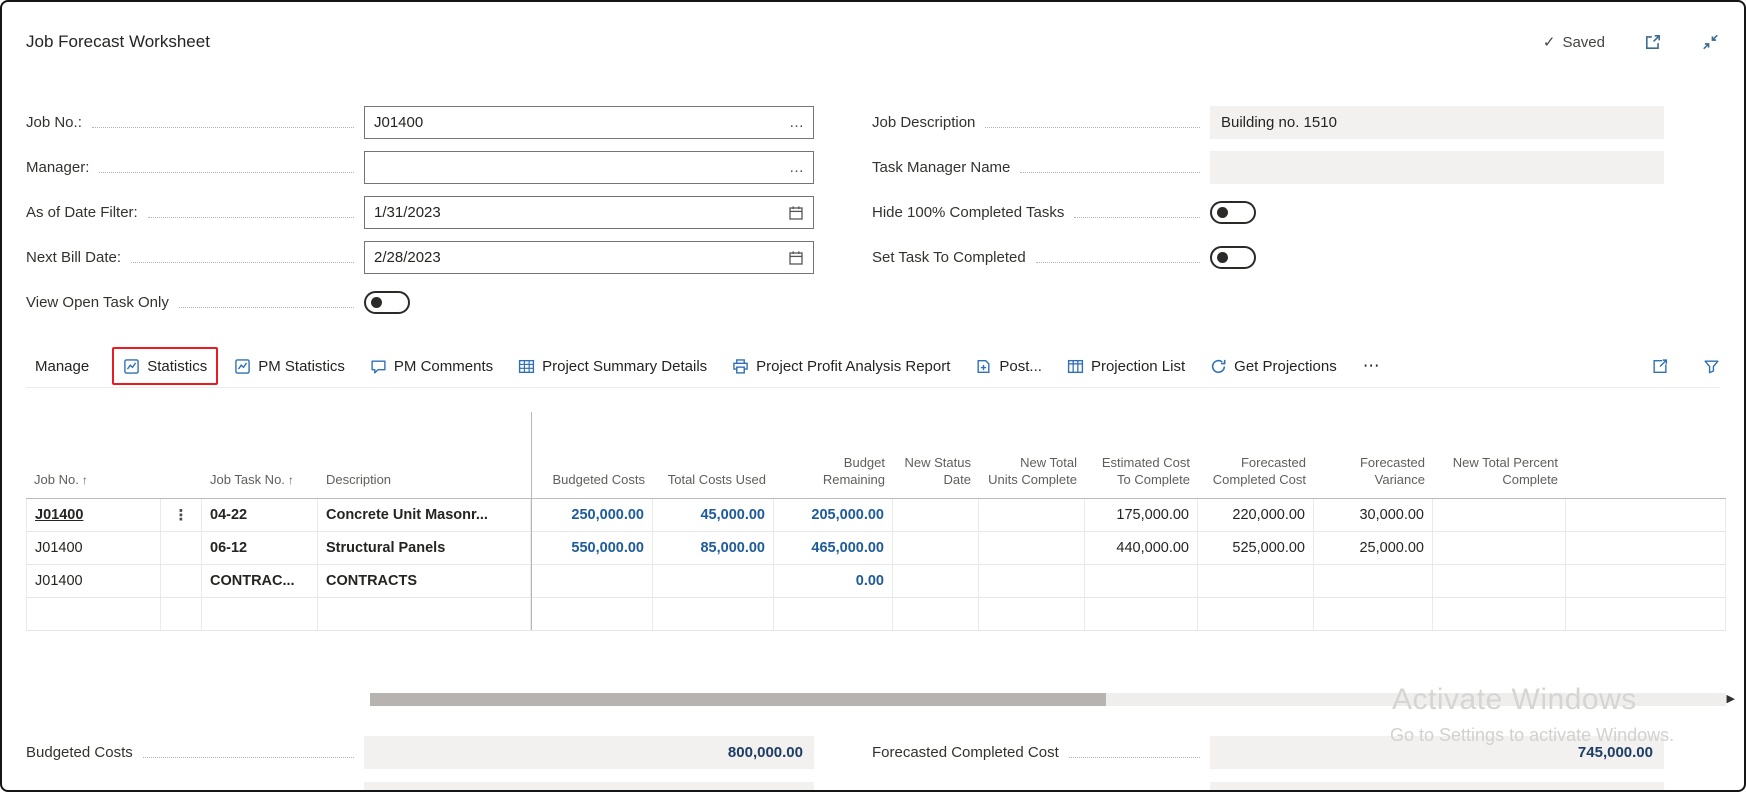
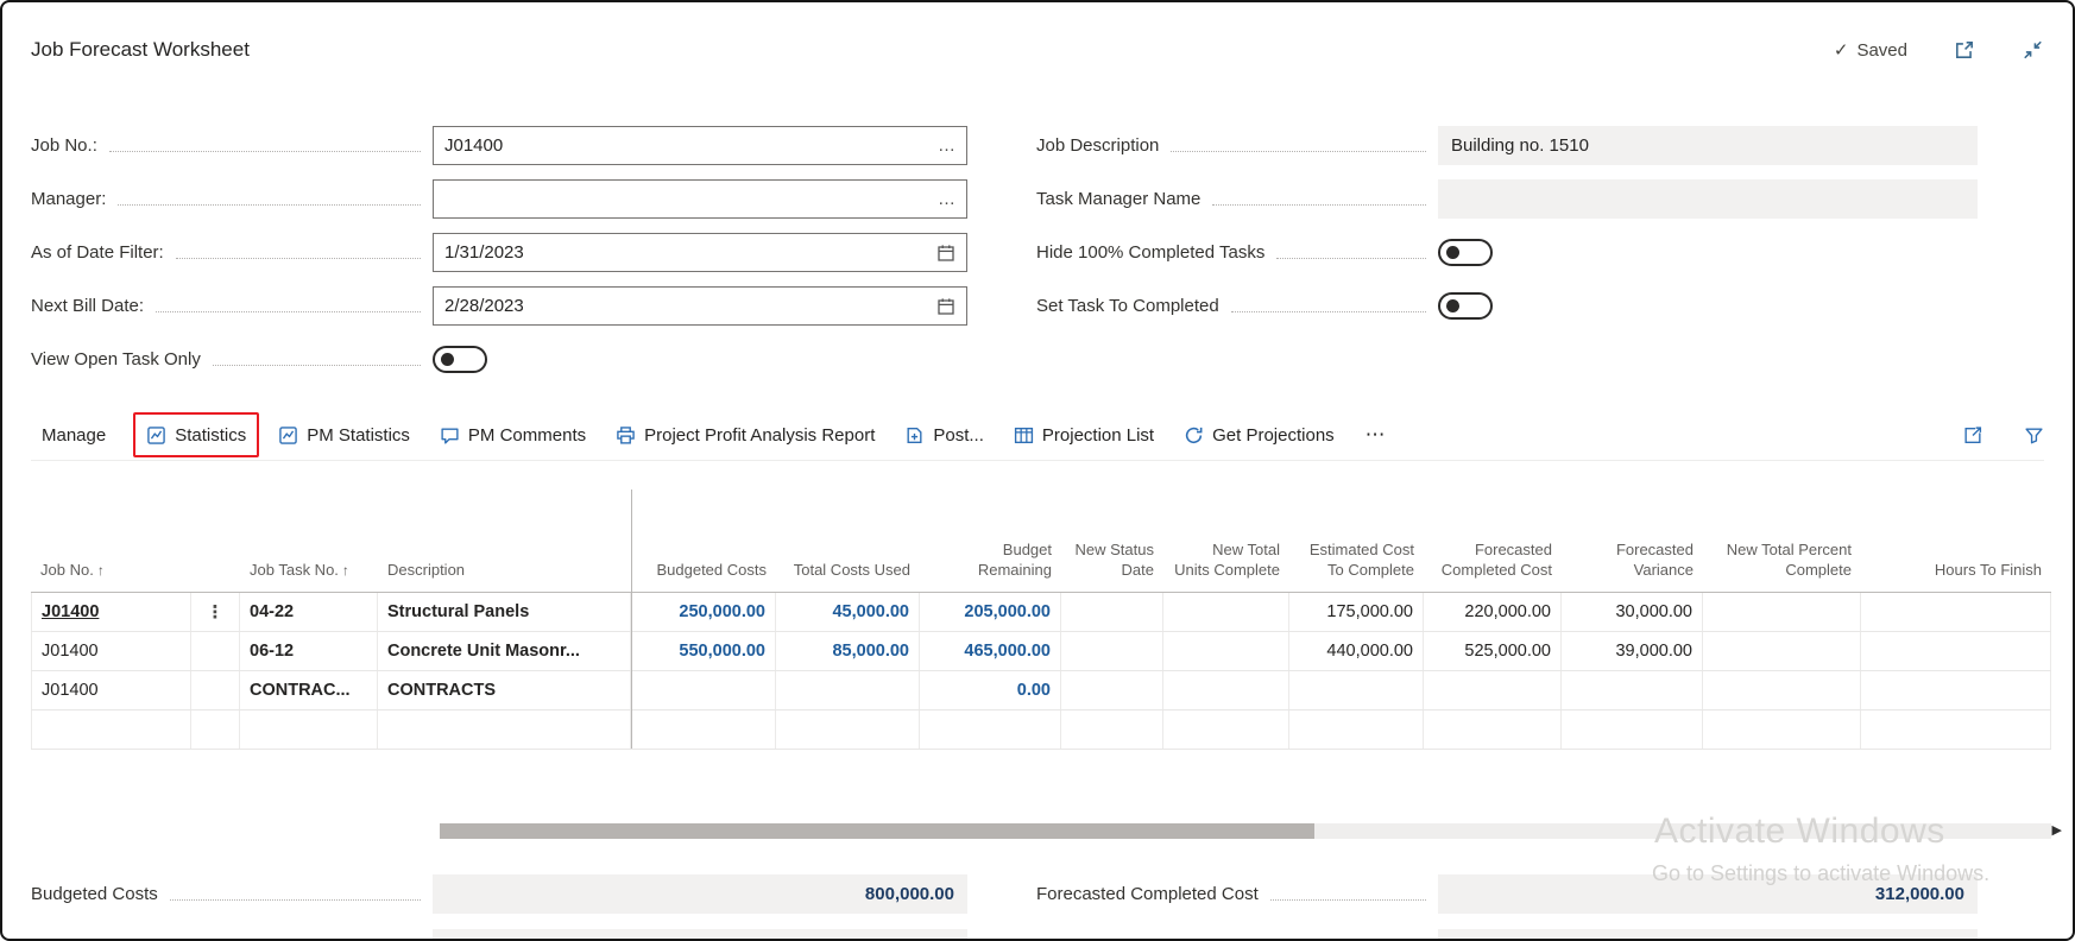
  Job Forecast Worksheet
  ✓
  Saved
  Job No.:
  J01400
  …
  Manager:
  …
  As of Date Filter:
  1/31/2023
  Next Bill Date:
  2/28/2023
  View Open Task Only
  Job Description
  Building no. 1510
  Task Manager Name
  Hide 100% Completed Tasks
  Set Task To Completed
  Manage
  Statistics
  PM Statistics
  PM Comments
- Project Summary Details
  Project Profit Analysis Report
  Post...
  Projection List
  Get Projections
  ⋯
  Job No.
  ↑
  Job Task No.
  ↑
  Description
  Budgeted Costs
  Total Costs Used
  Budget Remaining
  New Status Date
  New Total Units Complete
  Estimated Cost To Complete
  Forecasted Completed Cost
  Forecasted Variance
  New Total Percent Complete
+ Hours To Finish
  J01400
  ⋮
  04-22
- Concrete Unit Masonr...
+ Structural Panels
  250,000.00
  45,000.00
  205,000.00
  175,000.00
  220,000.00
  30,000.00
  J01400
  06-12
- Structural Panels
+ Concrete Unit Masonr...
  550,000.00
  85,000.00
  465,000.00
  440,000.00
  525,000.00
- 25,000.00
+ 39,000.00
  J01400
  CONTRAC...
  CONTRACTS
  0.00
  ▶
  Activate Windows
  Go to Settings to activate Windows.
  Budgeted Costs
  800,000.00
  Forecasted Completed Cost
- 745,000.00
+ 312,000.00
